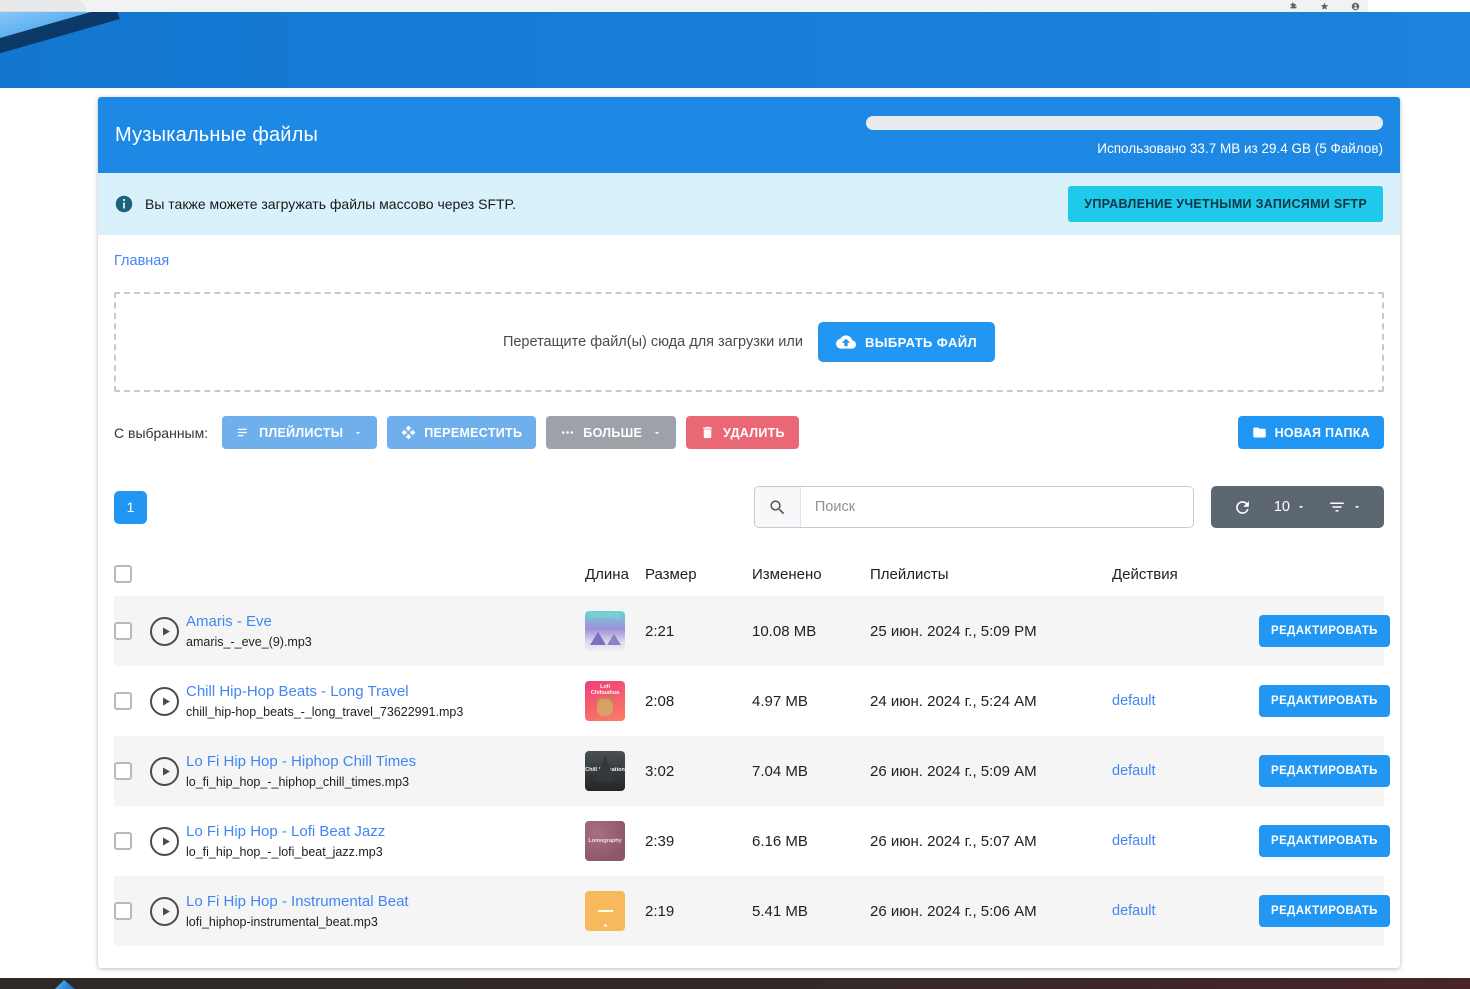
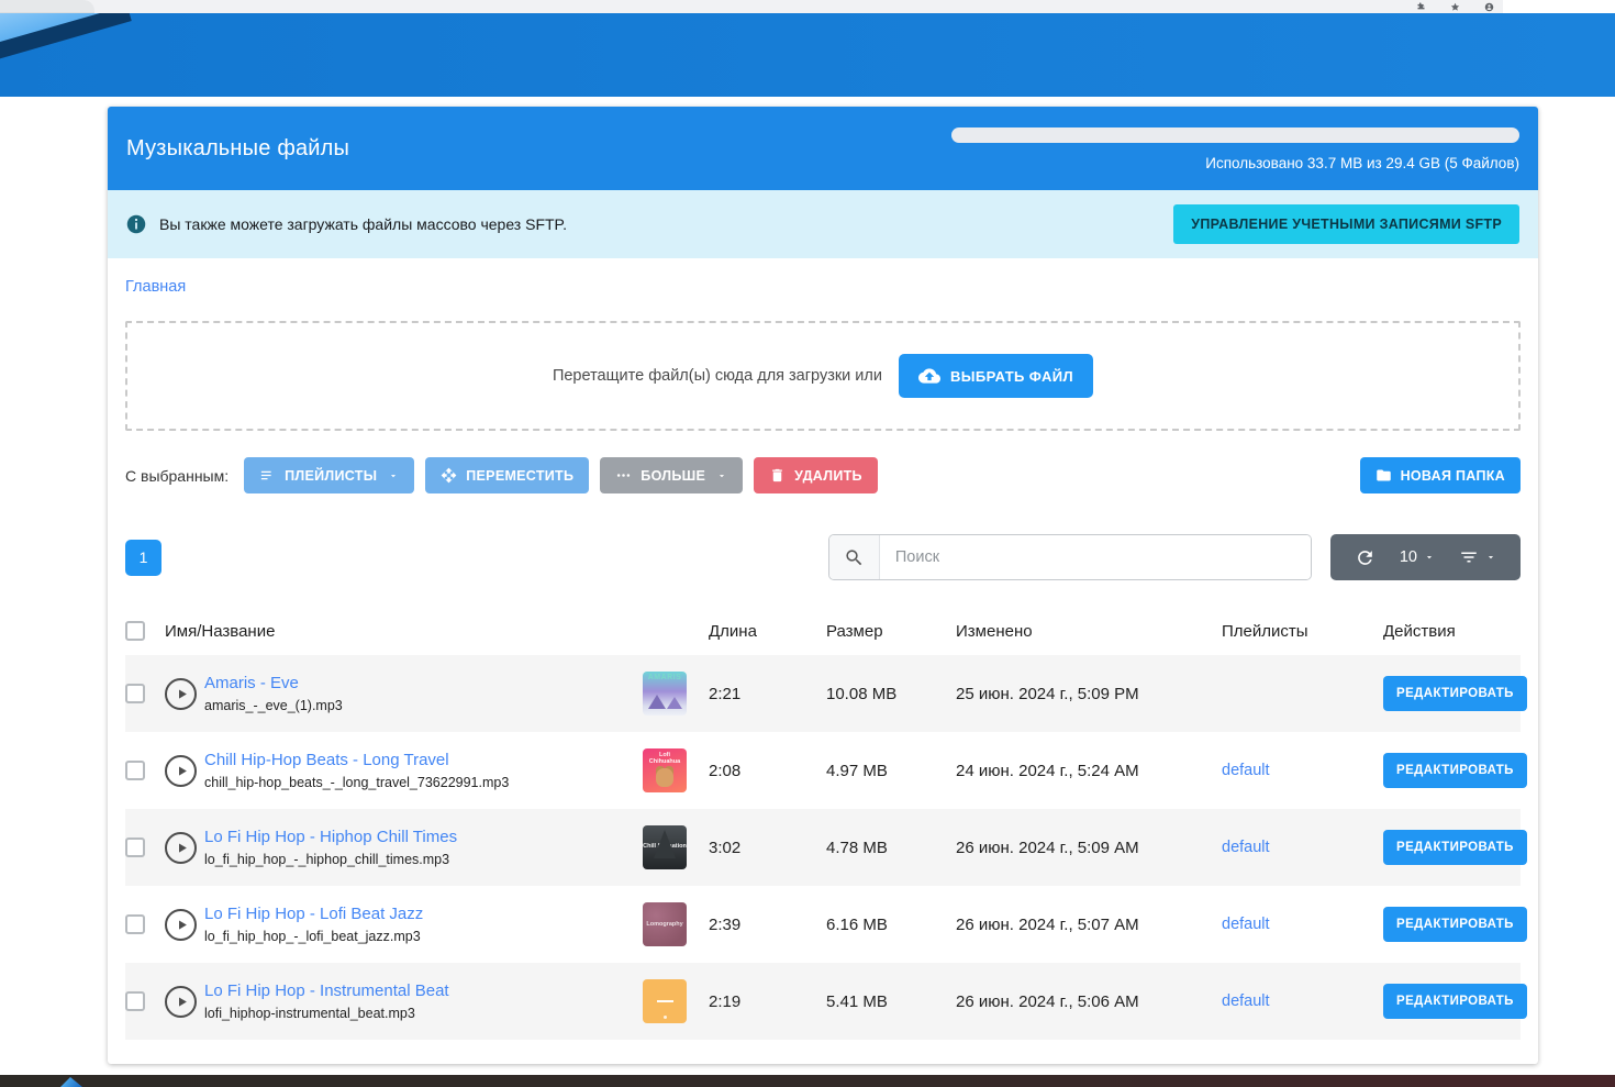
  Музыкальные файлы
  Использовано 33.7 MB из 29.4 GB (5 Файлов)
  Вы также можете загружать файлы массово через SFTP.
  УПРАВЛЕНИЕ УЧЕТНЫМИ ЗАПИСЯМИ SFTP
  Главная
  Перетащите файл(ы) сюда для загрузки или
  ВЫБРАТЬ ФАЙЛ
  С выбранным:
  ПЛЕЙЛИСТЫ
  ПЕРЕМЕСТИТЬ
  БОЛЬШЕ
  УДАЛИТЬ
  НОВАЯ ПАПКА
  1
  Поиск
  10
+ Имя/Название
  Длина
  Размер
  Изменено
  Плейлисты
  Действия
  Amaris - Eve
- amaris_-_eve_(9).mp3
+ amaris_-_eve_(1).mp3
  2:21
  10.08 MB
  25 июн. 2024 г., 5:09 PM
  РЕДАКТИРОВАТЬ
  Chill Hip-Hop Beats - Long Travel
  chill_hip-hop_beats_-_long_travel_73622991.mp3
  2:08
  4.97 MB
  24 июн. 2024 г., 5:24 AM
  default
  РЕДАКТИРОВАТЬ
  Lo Fi Hip Hop - Hiphop Chill Times
  lo_fi_hip_hop_-_hiphop_chill_times.mp3
  3:02
- 7.04 MB
+ 4.78 MB
  26 июн. 2024 г., 5:09 AM
  default
  РЕДАКТИРОВАТЬ
  Lo Fi Hip Hop - Lofi Beat Jazz
  lo_fi_hip_hop_-_lofi_beat_jazz.mp3
  2:39
  6.16 MB
  26 июн. 2024 г., 5:07 AM
  default
  РЕДАКТИРОВАТЬ
  Lo Fi Hip Hop - Instrumental Beat
  lofi_hiphop-instrumental_beat.mp3
  2:19
  5.41 MB
  26 июн. 2024 г., 5:06 AM
  default
  РЕДАКТИРОВАТЬ
